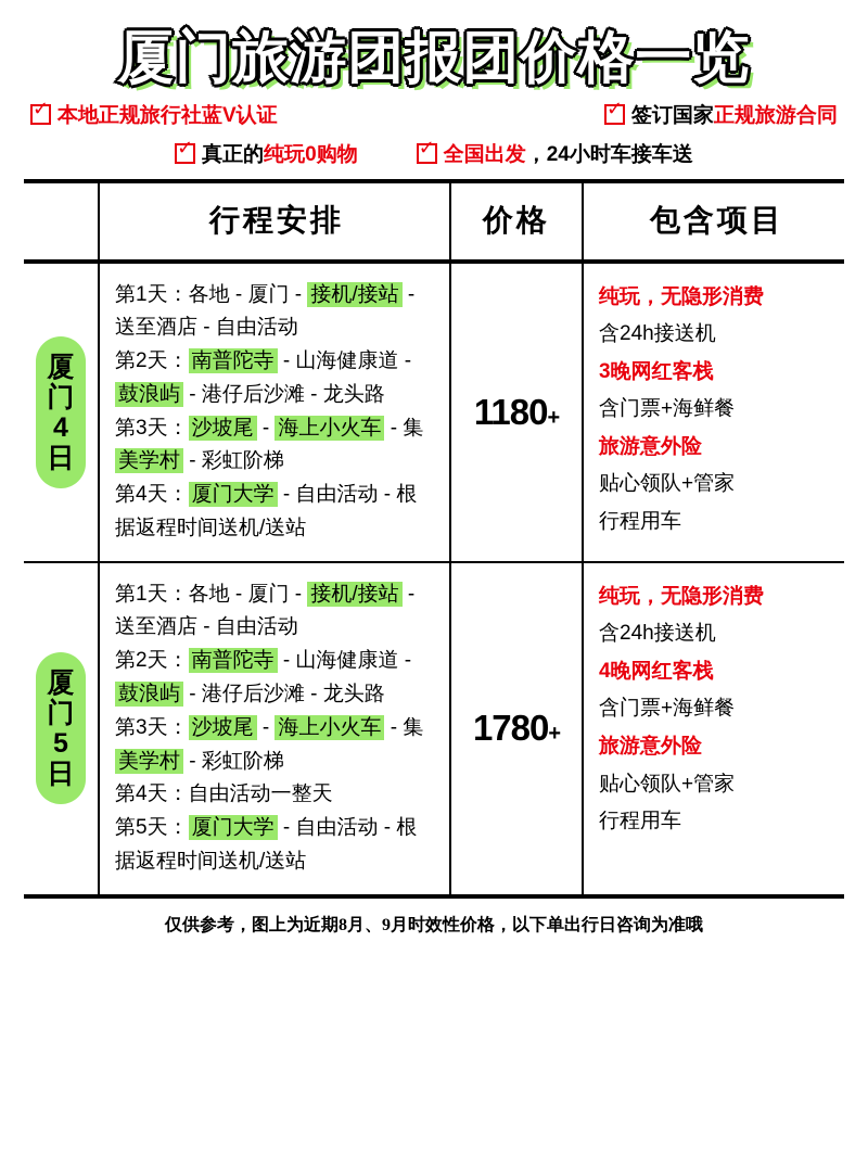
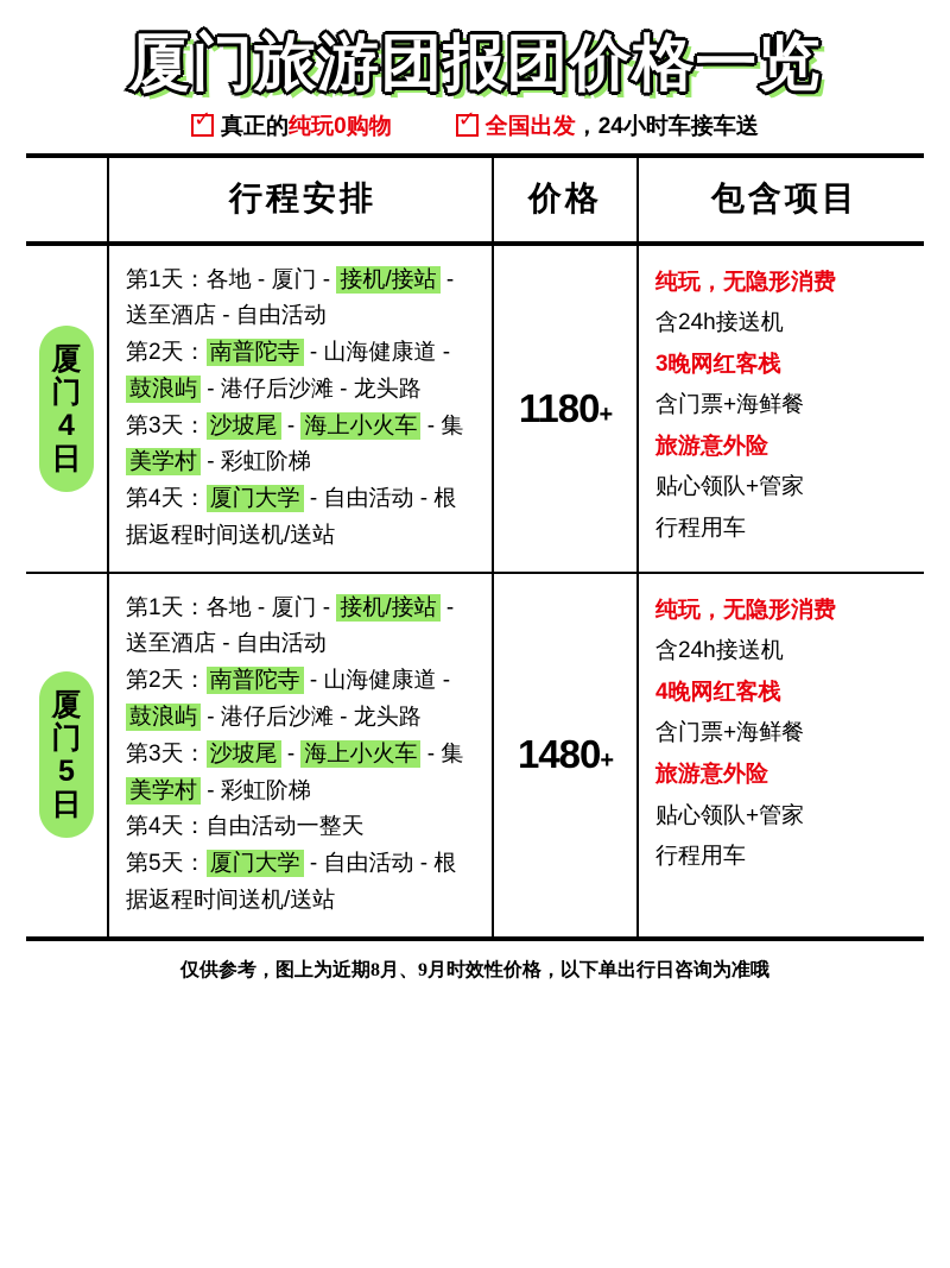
  厦门旅游团报团价格一览
- 本地正规旅行社
- 蓝V认证
- 签订国家
- 正规旅游合同
  真正的
  纯玩0购物
  全国出发
  ，24小时车接车送
  行程安排
  价格
  包含项目
  厦门4日
  第1天：各地 - 厦门 - 接机/接站 -
  送至酒店 - 自由活动
  第2天： 南普陀寺 - 山海健康道 -
  鼓浪屿 - 港仔后沙滩 - 龙头路
  第3天： 沙坡尾 - 海上小火车 - 集
  美学村 - 彩虹阶梯
  第4天： 厦门大学 - 自由活动 - 根
  据返程时间送机/送站
  1180+
  纯玩，无隐形消费
  含24h接送机
  3晚网红客栈
  含门票+海鲜餐
  旅游意外险
  贴心领队+管家
  行程用车
  厦门5日
  第1天：各地 - 厦门 - 接机/接站 -
  送至酒店 - 自由活动
  第2天： 南普陀寺 - 山海健康道 -
  鼓浪屿 - 港仔后沙滩 - 龙头路
  第3天： 沙坡尾 - 海上小火车 - 集
  美学村 - 彩虹阶梯
  第4天：自由活动一整天
  第5天： 厦门大学 - 自由活动 - 根
  据返程时间送机/送站
- 1780+
+ 1480+
  纯玩，无隐形消费
  含24h接送机
  4晚网红客栈
  含门票+海鲜餐
  旅游意外险
  贴心领队+管家
  行程用车
  仅供参考，图上为近期8月、9月时效性价格，以下单出行日咨询为准哦
